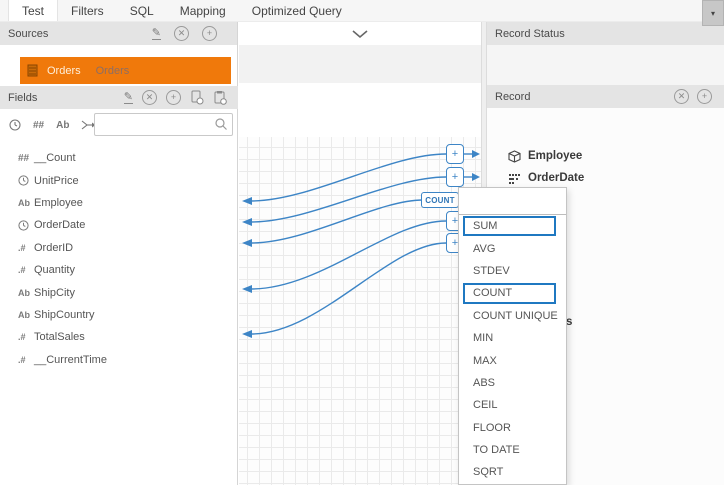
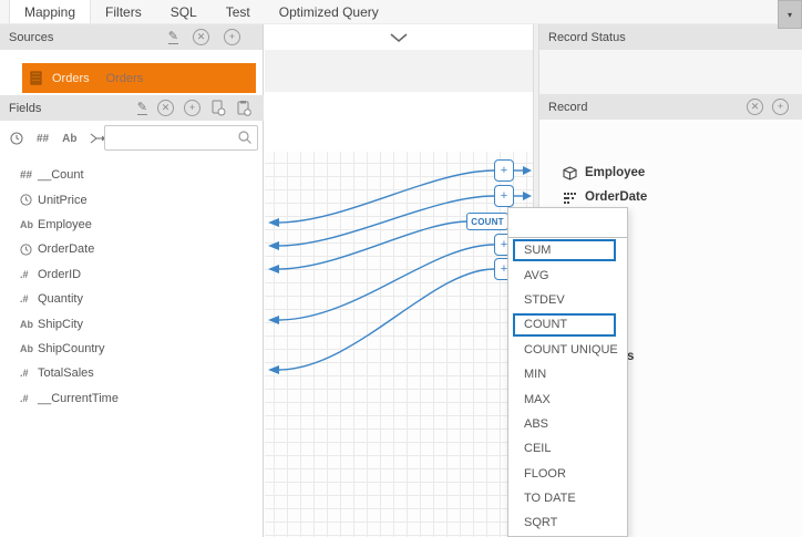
- Test
+ Mapping
  Filters
  SQL
- Mapping
+ Test
  Optimized Query
  ▾
  Sources
  ✎
  ✕
  +
  Orders
  Orders
  Fields
  ✎
  ✕
  +
  ##
  Ab
  ##
  __Count
  UnitPrice
  Ab
  Employee
  OrderDate
  .#
  OrderID
  .#
  Quantity
  Ab
  ShipCity
  Ab
  ShipCountry
  .#
  TotalSales
  .#
  __CurrentTime
  +
  +
  +
  +
  COUNT
  Record Status
  Record
  ✕
  +
  Employee
  OrderDate
  s
  SUM
  AVG
  STDEV
  COUNT
  COUNT UNIQUE
  MIN
  MAX
  ABS
  CEIL
  FLOOR
  TO DATE
  SQRT
